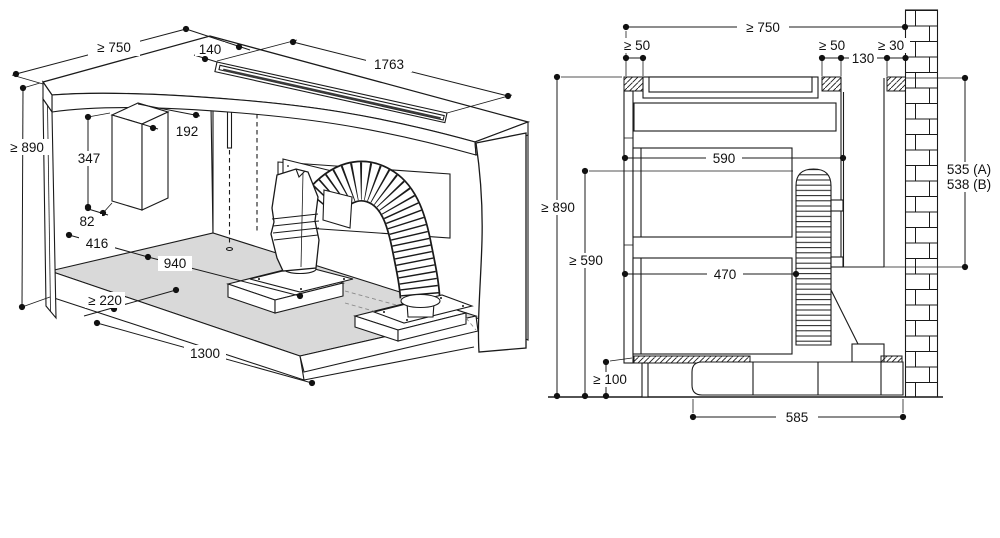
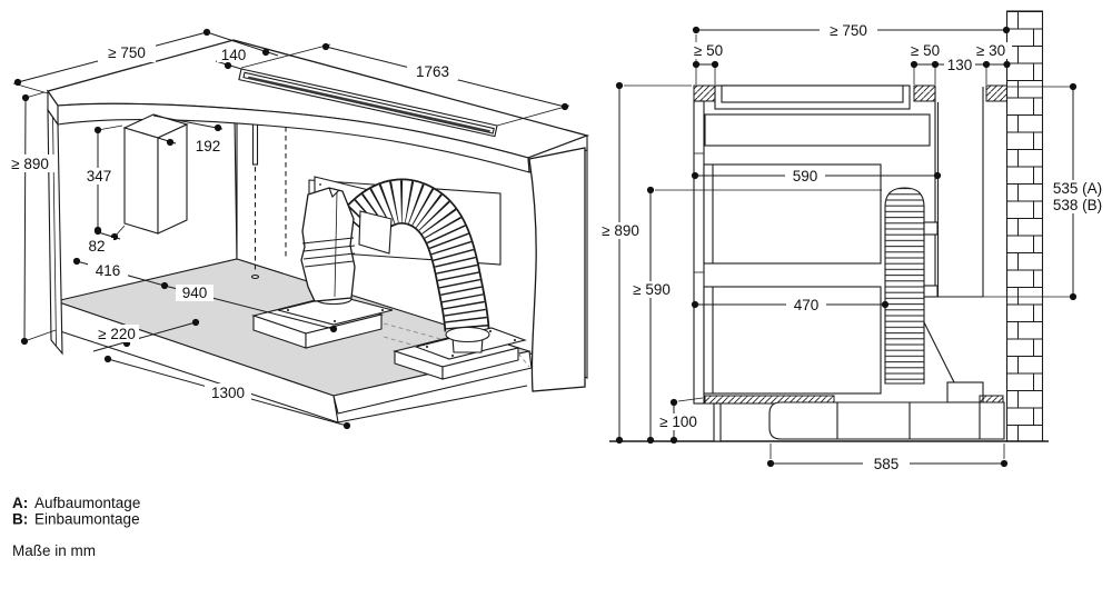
  ≥ 750
  140
  1763
  ≥ 890
  192
  347
  82
  416
  940
  ≥ 220
  1300
  ≥ 750
  ≥ 50
  ≥ 50
  ≥ 30
  130
  590
  470
  535 (A)
  538 (B)
  ≥ 890
  ≥ 590
  ≥ 100
  585
+ A:
+ Aufbaumontage
+ B:
+ Einbaumontage
+ Maße in mm
